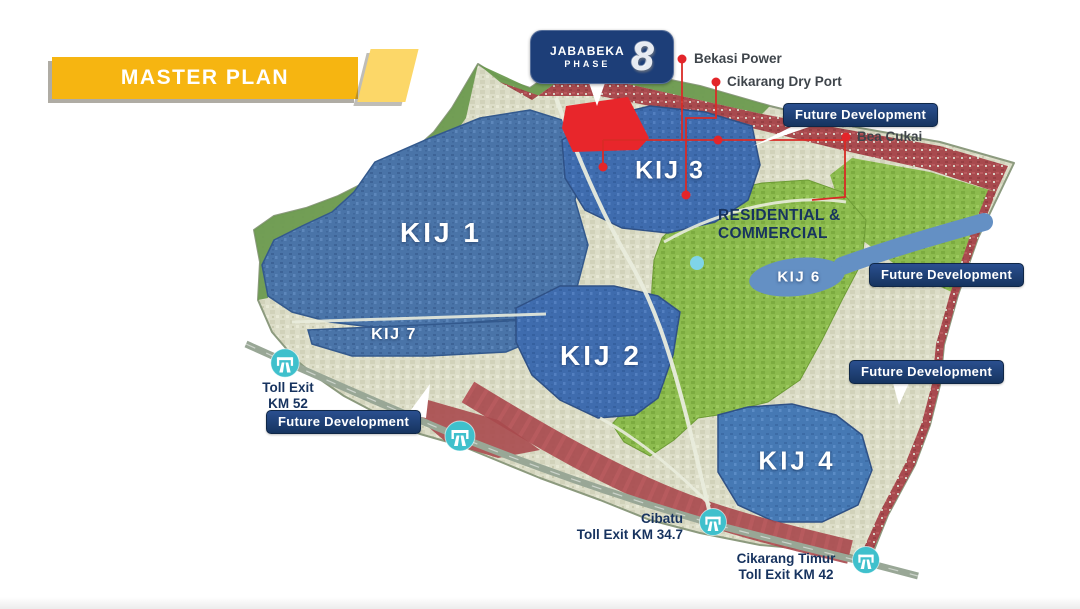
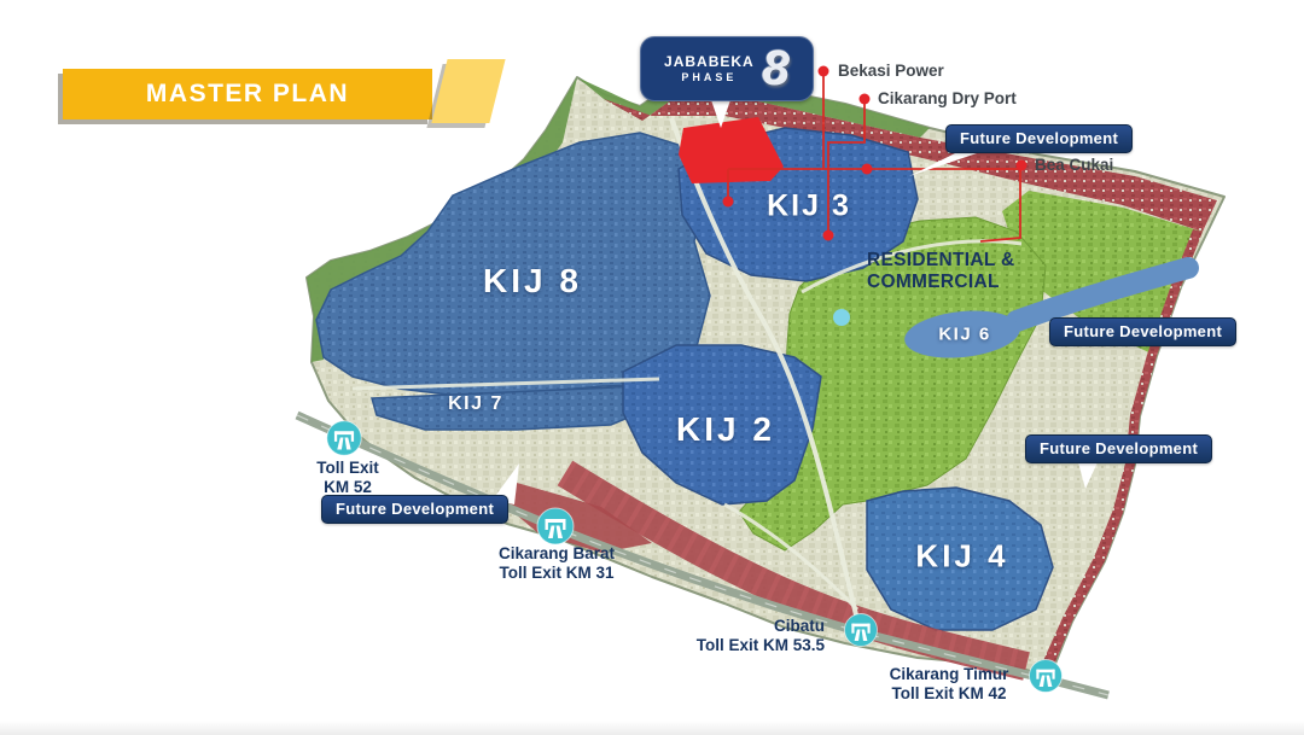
  MASTER PLAN
  JABABEKA
  PHASE
  8
  Bekasi Power
  Cikarang Dry Port
  Bea Cukai
  Future Development
  Future Development
  Future Development
  Future Development
- KIJ 1
+ KIJ 8
  KIJ 2
  KIJ 3
  KIJ 4
  KIJ 6
  KIJ 7
  RESIDENTIAL &
  COMMERCIAL
  Toll Exit
  KM 52
+ Cikarang Barat
+ Toll Exit KM 31
  Cibatu
- Toll Exit KM 34.7
+ Toll Exit KM 53.5
  Cikarang Timur
  Toll Exit KM 42
